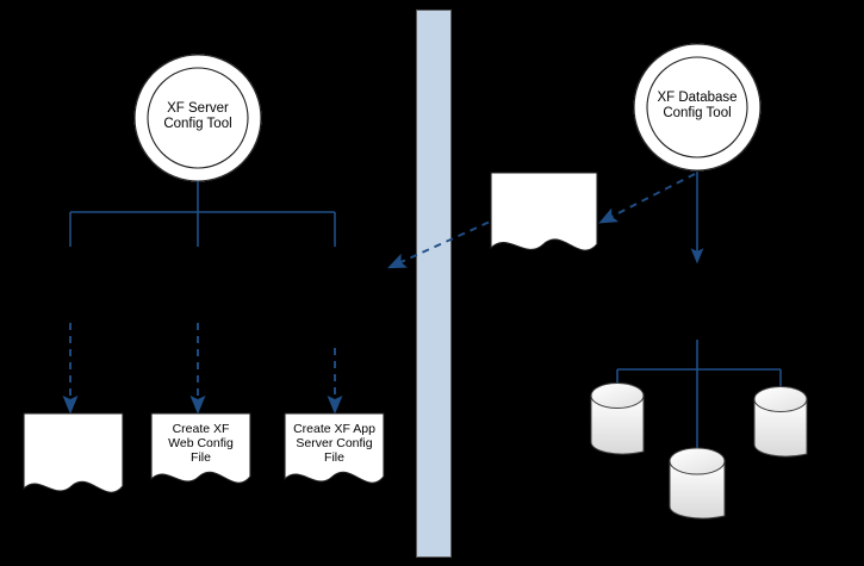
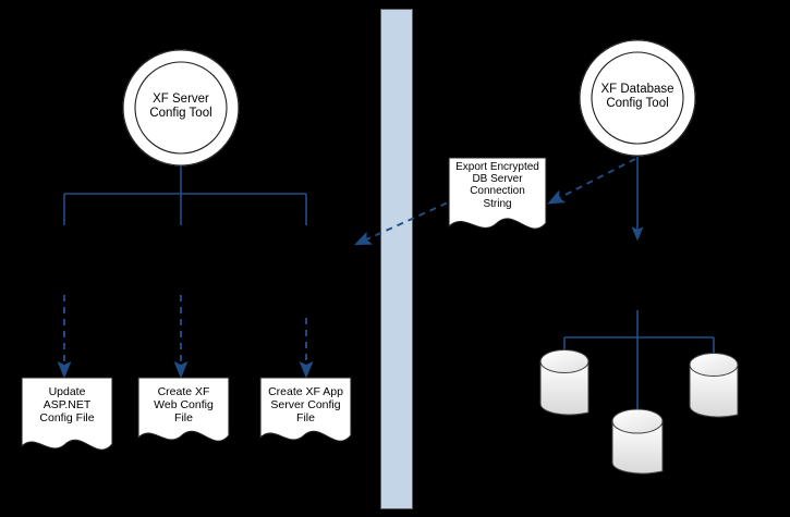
  XF Server
  Config Tool
  XF Database
  Config Tool
+ Export Encrypted
+ DB Server
+ Connection
+ String
+ Update
+ ASP.NET
+ Config File
  Create XF
  Web Config
  File
  Create XF App
  Server Config
  File
